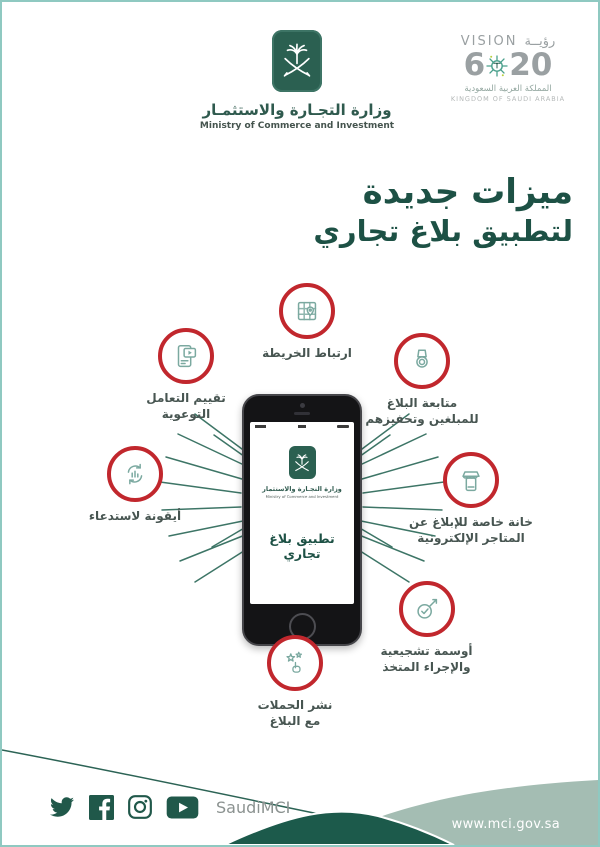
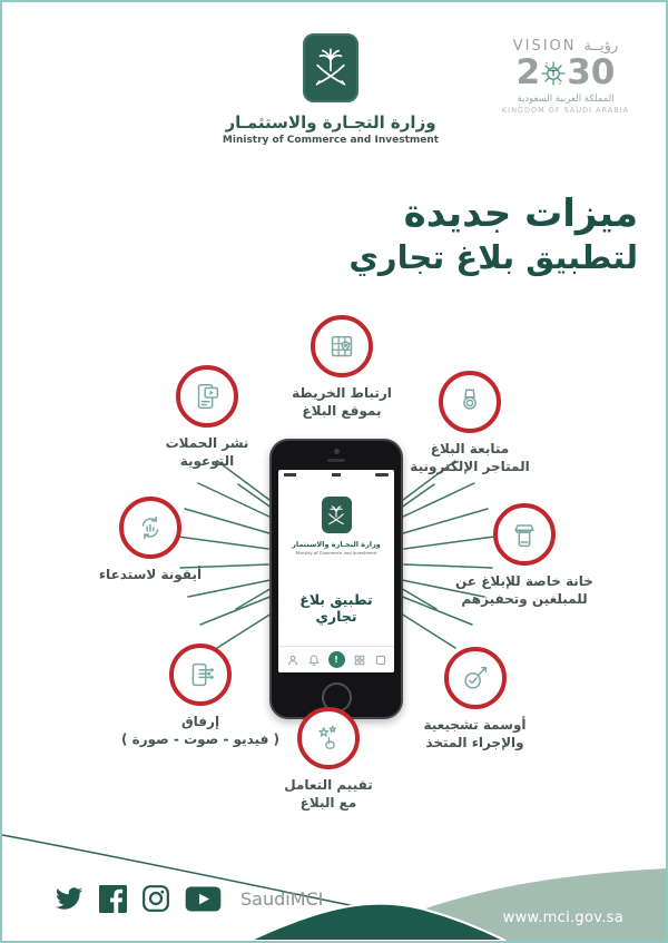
  وزارة التجـارة والاستثمـار
  Ministry of Commerce and Investment
  VISION
  رؤيــة
- 6
+ 2
- 20
+ 30
  المملكة العربية السعودية
  KINGDOM OF SAUDI ARABIA
  ميزات جديدة
  لتطبيق بلاغ تجاري
  وزارة التجـارة والاستثمار
  تطبيق بلاغ تجاري
+ !
  ارتباط الخريطة
+ بموقع البلاغ
  متابعة البلاغ
- للمبلغين وتحفيزهم
+ المتاجر الإلكترونية
- تقييم التعامل
+ نشر الحملات
  التوعوية
  خانة خاصة للإبلاغ عن
- المتاجر الإلكترونية
+ للمبلغين وتحفيزهم
  أيقونة لاستدعاء
  أوسمة تشجيعية
  والإجراء المتخذ
+ إرفاق
+ ( فيديو - صوت - صورة )
- نشر الحملات
+ تقييم التعامل
  مع البلاغ
  SaudiMCI
  www.mci.gov.sa
